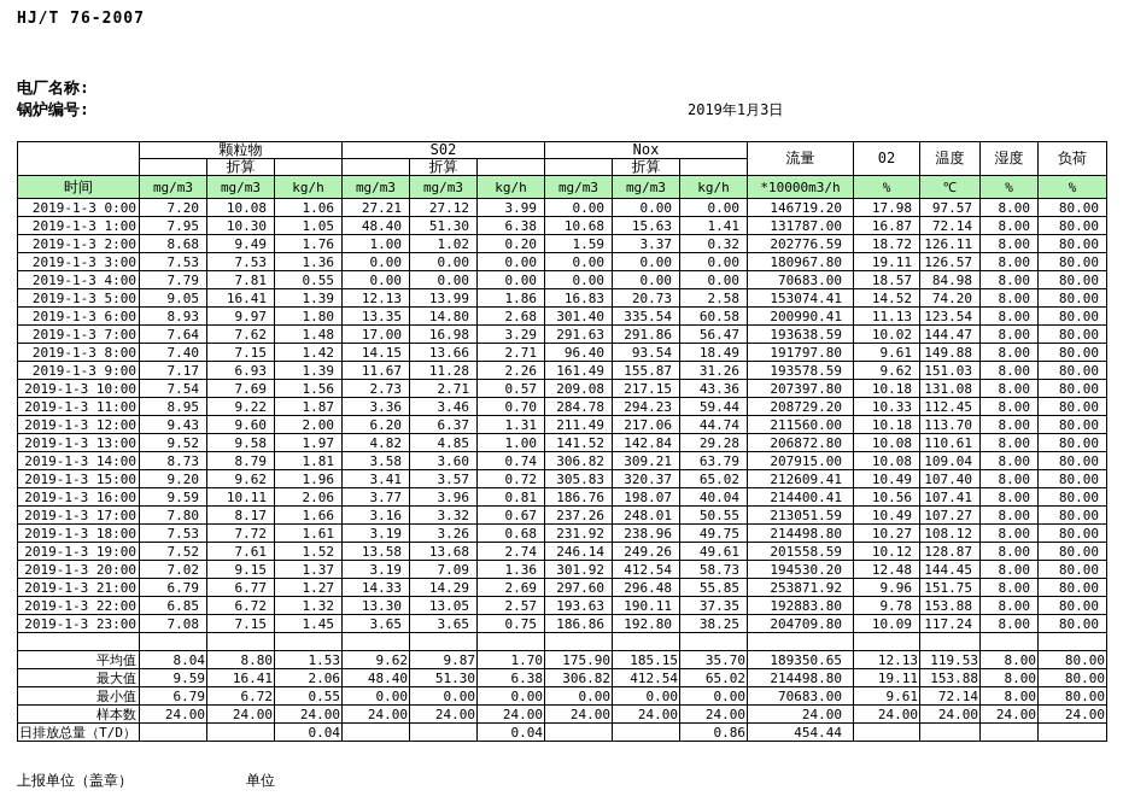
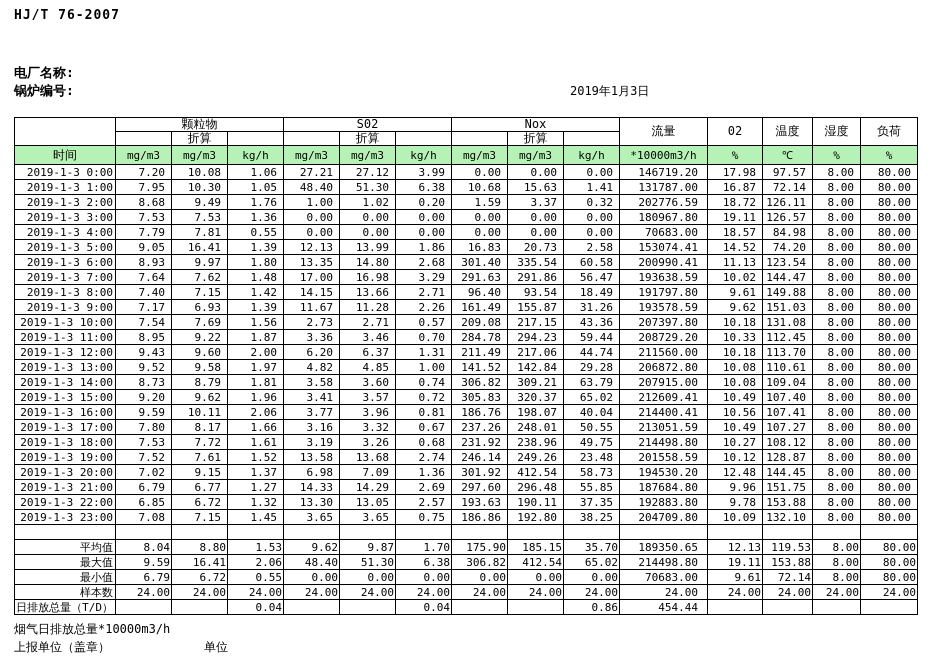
  HJ/T 76-2007
  电厂名称:
  锅炉编号:
  2019年1月3日
  	颗粒物	S02	Nox	流量	02	温度	湿度	负荷
  	折算			折算			折算
  时间	mg/m3	mg/m3	kg/h	mg/m3	mg/m3	kg/h	mg/m3	mg/m3	kg/h	*10000m3/h	%	℃	%	%
  2019-1-3 0:00	7.20	10.08	1.06	27.21	27.12	3.99	0.00	0.00	0.00	146719.20	17.98	97.57	8.00	80.00
  2019-1-3 1:00	7.95	10.30	1.05	48.40	51.30	6.38	10.68	15.63	1.41	131787.00	16.87	72.14	8.00	80.00
  2019-1-3 2:00	8.68	9.49	1.76	1.00	1.02	0.20	1.59	3.37	0.32	202776.59	18.72	126.11	8.00	80.00
  2019-1-3 3:00	7.53	7.53	1.36	0.00	0.00	0.00	0.00	0.00	0.00	180967.80	19.11	126.57	8.00	80.00
  2019-1-3 4:00	7.79	7.81	0.55	0.00	0.00	0.00	0.00	0.00	0.00	70683.00	18.57	84.98	8.00	80.00
  2019-1-3 5:00	9.05	16.41	1.39	12.13	13.99	1.86	16.83	20.73	2.58	153074.41	14.52	74.20	8.00	80.00
  2019-1-3 6:00	8.93	9.97	1.80	13.35	14.80	2.68	301.40	335.54	60.58	200990.41	11.13	123.54	8.00	80.00
  2019-1-3 7:00	7.64	7.62	1.48	17.00	16.98	3.29	291.63	291.86	56.47	193638.59	10.02	144.47	8.00	80.00
  2019-1-3 8:00	7.40	7.15	1.42	14.15	13.66	2.71	96.40	93.54	18.49	191797.80	9.61	149.88	8.00	80.00
  2019-1-3 9:00	7.17	6.93	1.39	11.67	11.28	2.26	161.49	155.87	31.26	193578.59	9.62	151.03	8.00	80.00
  2019-1-3 10:00	7.54	7.69	1.56	2.73	2.71	0.57	209.08	217.15	43.36	207397.80	10.18	131.08	8.00	80.00
  2019-1-3 11:00	8.95	9.22	1.87	3.36	3.46	0.70	284.78	294.23	59.44	208729.20	10.33	112.45	8.00	80.00
  2019-1-3 12:00	9.43	9.60	2.00	6.20	6.37	1.31	211.49	217.06	44.74	211560.00	10.18	113.70	8.00	80.00
  2019-1-3 13:00	9.52	9.58	1.97	4.82	4.85	1.00	141.52	142.84	29.28	206872.80	10.08	110.61	8.00	80.00
  2019-1-3 14:00	8.73	8.79	1.81	3.58	3.60	0.74	306.82	309.21	63.79	207915.00	10.08	109.04	8.00	80.00
  2019-1-3 15:00	9.20	9.62	1.96	3.41	3.57	0.72	305.83	320.37	65.02	212609.41	10.49	107.40	8.00	80.00
  2019-1-3 16:00	9.59	10.11	2.06	3.77	3.96	0.81	186.76	198.07	40.04	214400.41	10.56	107.41	8.00	80.00
  2019-1-3 17:00	7.80	8.17	1.66	3.16	3.32	0.67	237.26	248.01	50.55	213051.59	10.49	107.27	8.00	80.00
  2019-1-3 18:00	7.53	7.72	1.61	3.19	3.26	0.68	231.92	238.96	49.75	214498.80	10.27	108.12	8.00	80.00
- 2019-1-3 19:00	7.52	7.61	1.52	13.58	13.68	2.74	246.14	249.26	49.61	201558.59	10.12	128.87	8.00	80.00
+ 2019-1-3 19:00	7.52	7.61	1.52	13.58	13.68	2.74	246.14	249.26	23.48	201558.59	10.12	128.87	8.00	80.00
- 2019-1-3 20:00	7.02	9.15	1.37	3.19	7.09	1.36	301.92	412.54	58.73	194530.20	12.48	144.45	8.00	80.00
+ 2019-1-3 20:00	7.02	9.15	1.37	6.98	7.09	1.36	301.92	412.54	58.73	194530.20	12.48	144.45	8.00	80.00
- 2019-1-3 21:00	6.79	6.77	1.27	14.33	14.29	2.69	297.60	296.48	55.85	253871.92	9.96	151.75	8.00	80.00
+ 2019-1-3 21:00	6.79	6.77	1.27	14.33	14.29	2.69	297.60	296.48	55.85	187684.80	9.96	151.75	8.00	80.00
  2019-1-3 22:00	6.85	6.72	1.32	13.30	13.05	2.57	193.63	190.11	37.35	192883.80	9.78	153.88	8.00	80.00
- 2019-1-3 23:00	7.08	7.15	1.45	3.65	3.65	0.75	186.86	192.80	38.25	204709.80	10.09	117.24	8.00	80.00
+ 2019-1-3 23:00	7.08	7.15	1.45	3.65	3.65	0.75	186.86	192.80	38.25	204709.80	10.09	132.10	8.00	80.00
  平均值	8.04	8.80	1.53	9.62	9.87	1.70	175.90	185.15	35.70	189350.65	12.13	119.53	8.00	80.00
  最大值	9.59	16.41	2.06	48.40	51.30	6.38	306.82	412.54	65.02	214498.80	19.11	153.88	8.00	80.00
  最小值	6.79	6.72	0.55	0.00	0.00	0.00	0.00	0.00	0.00	70683.00	9.61	72.14	8.00	80.00
  样本数	24.00	24.00	24.00	24.00	24.00	24.00	24.00	24.00	24.00	24.00	24.00	24.00	24.00	24.00
  日排放总量（T/D）			0.04			0.04			0.86	454.44
+ 烟气日排放总量*10000m3/h
  上报单位（盖章）
  单位
